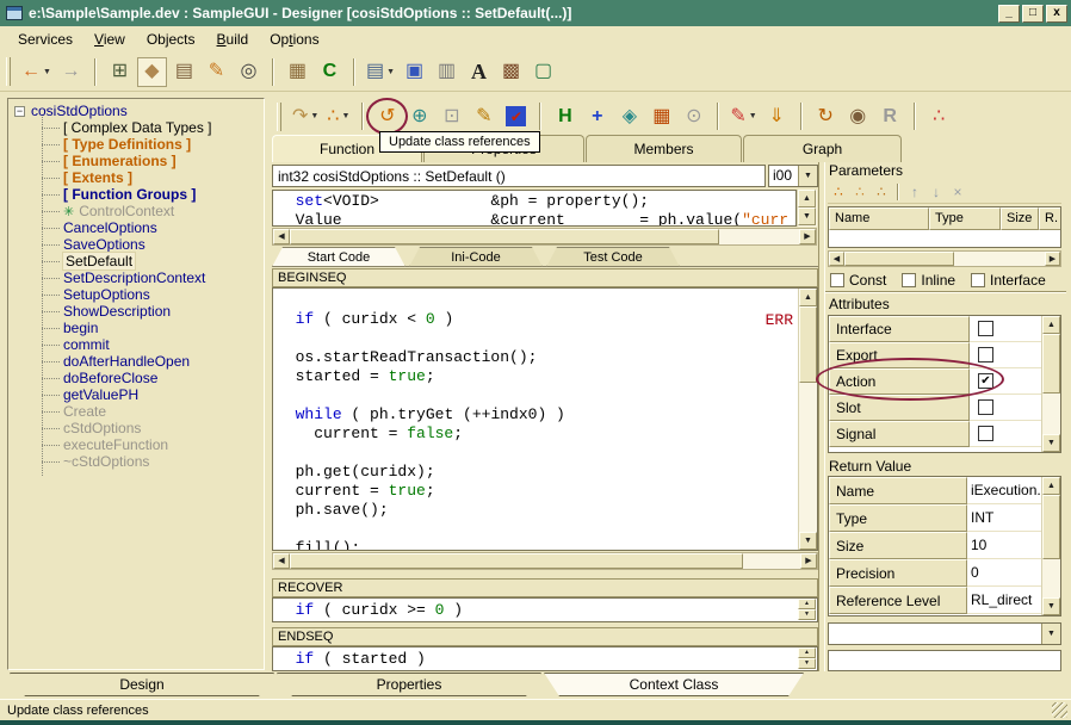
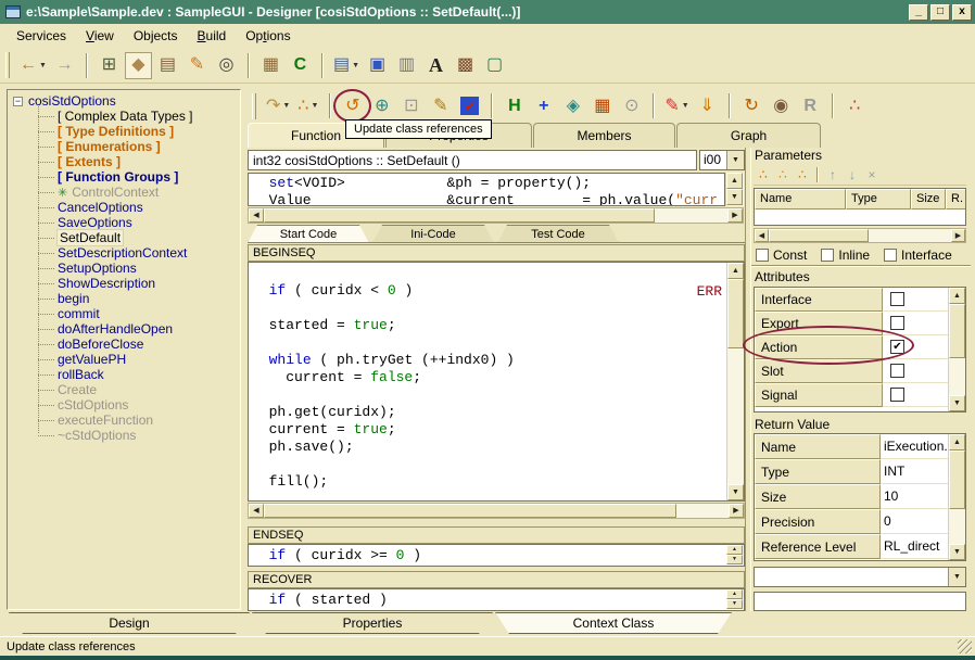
  e:\Sample\Sample.dev : SampleGUI - Designer [cosiStdOptions :: SetDefault(...)]
  _
  □
  x
  Services
  View
  Objects
  Build
  Options
  ←
  →
  ⊞
  ◆
  ▤
  ✎
  ◎
  ▦
  C
  ▤
  ▣
  ▥
  A
  ▩
  ▢
  ↷
  ∴
  ↺
  ⊕
  ⊡
  ✎
  ✔
  H
  +
  ◈
  ▦
  ⊙
  ✎
  ⇓
  ↻
  ◉
  R
  ∴
  Function
  Members
  Graph
  Update class references
  cosiStdOptions
  [ Complex Data Types ]
  [ Type Definitions ]
  [ Enumerations ]
  [ Extents ]
  [ Function Groups ]
  ✳
  ControlContext
  CancelOptions
  SaveOptions
  SetDefault
  SetDescriptionContext
  SetupOptions
  ShowDescription
  begin
  commit
  doAfterHandleOpen
  doBeforeClose
  getValuePH
+ rollBack
  Create
  cStdOptions
  executeFunction
  ~cStdOptions
  int32 cosiStdOptions :: SetDefault ()
  i00
  set<VOID> &ph = property();
  Value &current = ph.value("curr
  Start Code
  Ini-Code
  Test Code
  BEGINSEQ
  ERR
  if ( curidx < 0 )
- os.startReadTransaction();
  started = true;
  while ( ph.tryGet (++indx0) )
  current = false;
  ph.get(curidx);
  current = true;
  ph.save();
  fill();
- RECOVER
+ ENDSEQ
  if ( curidx >= 0 )
- ENDSEQ
+ RECOVER
  if ( started )
  Parameters
  ∴
  ∴
  ∴
  ↑
  ↓
  ×
  Name
  Type
  Size
  R.
  Const
  Inline
  Interface
  Attributes
  Interface
  Export
  Action
  Slot
  Signal
  Return Value
  Name
  iExecution.
  Type
  INT
  Size
  10
  Precision
  0
  Reference Level
  RL_direct
  Design
  Properties
  Context Class
  Update class references
